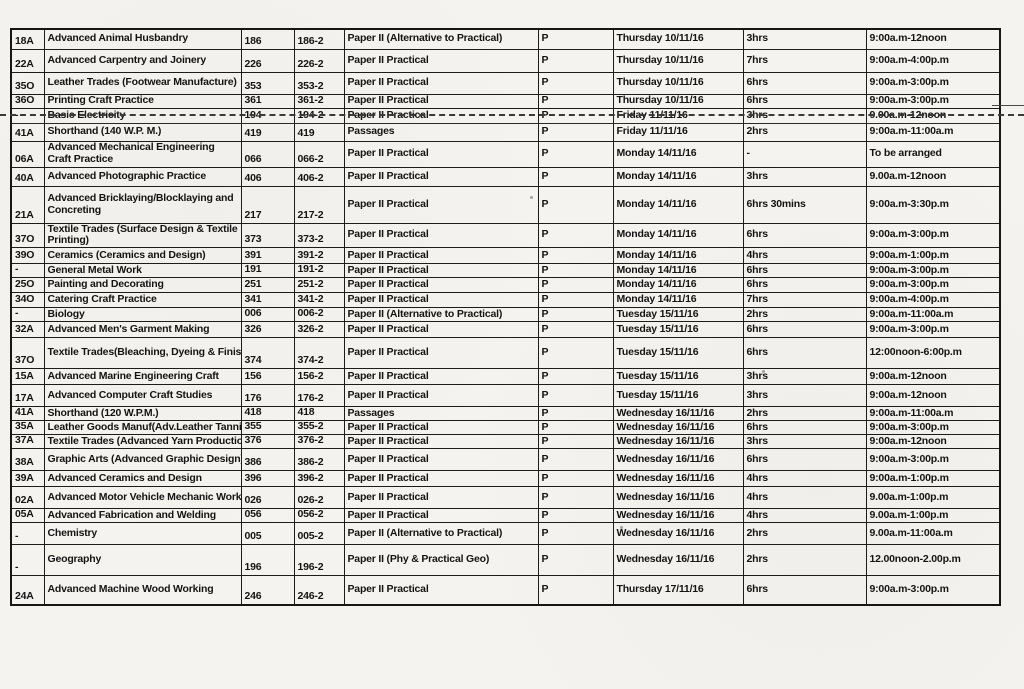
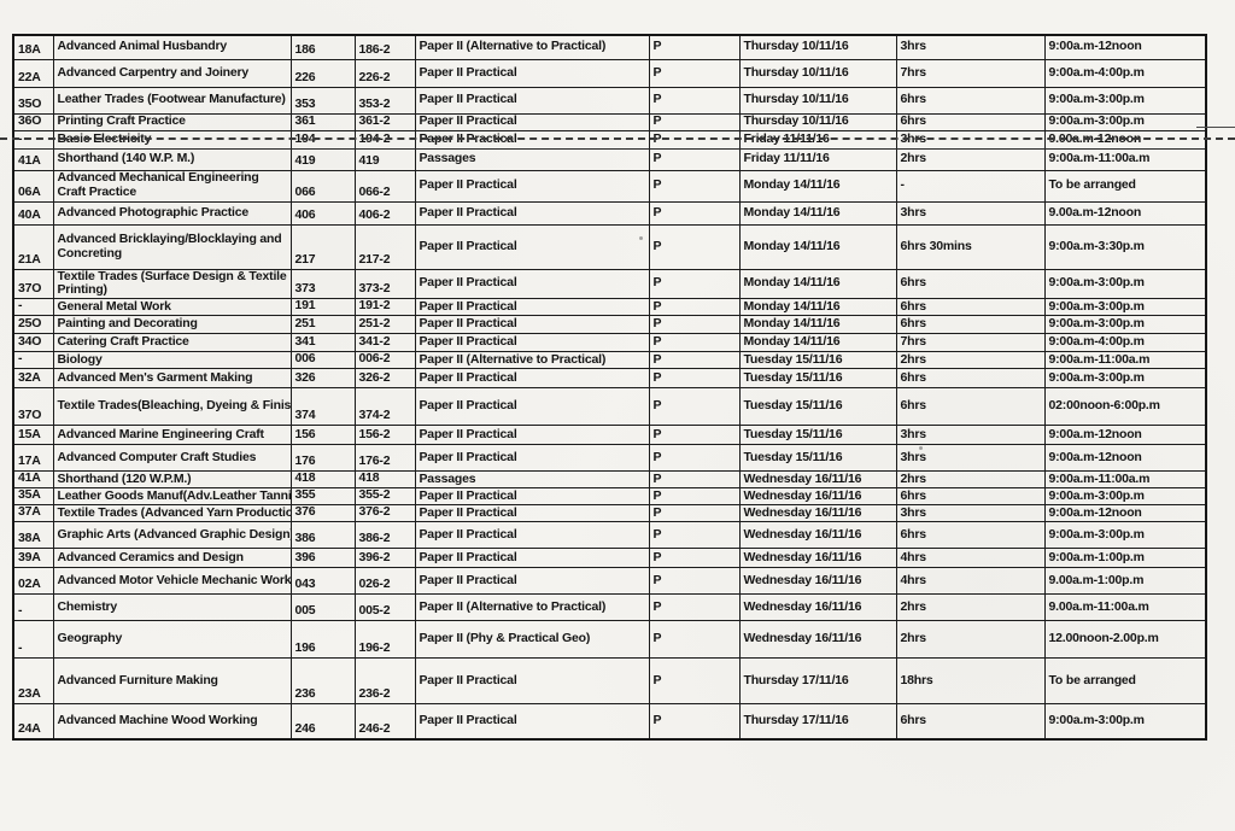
  18A	Advanced Animal Husbandry	186	186-2	Paper II (Alternative to Practical)	P	Thursday 10/11/16	3hrs	9:00a.m-12noon
  22A	Advanced Carpentry and Joinery	226	226-2	Paper II Practical	P	Thursday 10/11/16	7hrs	9:00a.m-4:00p.m
  35O	Leather Trades (Footwear Manufacture)	353	353-2	Paper II Practical	P	Thursday 10/11/16	6hrs	9:00a.m-3:00p.m
  36O	Printing Craft Practice	361	361-2	Paper II Practical	P	Thursday 10/11/16	6hrs	9:00a.m-3:00p.m
  -	Basic Electricity	194	194-2	Paper II Practical	P	Friday 11/11/16	3hrs	9.00a.m-12noon
  41A	Shorthand (140 W.P. M.)	419	419	Passages	P	Friday 11/11/16	2hrs	9:00a.m-11:00a.m
  06A	Advanced Mechanical Engineering Craft Practice	066	066-2	Paper II Practical	P	Monday 14/11/16	-	To be arranged
  40A	Advanced Photographic Practice	406	406-2	Paper II Practical	P	Monday 14/11/16	3hrs	9.00a.m-12noon
  21A	Advanced Bricklaying/Blocklaying and Concreting	217	217-2	Paper II Practical	P	Monday 14/11/16	6hrs 30mins	9:00a.m-3:30p.m
  37O	Textile Trades (Surface Design & Textile Printing)	373	373-2	Paper II Practical	P	Monday 14/11/16	6hrs	9:00a.m-3:00p.m
- 39O	Ceramics (Ceramics and Design)	391	391-2	Paper II Practical	P	Monday 14/11/16	4hrs	9:00a.m-1:00p.m
  -	General Metal Work	191	191-2	Paper II Practical	P	Monday 14/11/16	6hrs	9:00a.m-3:00p.m
  25O	Painting and Decorating	251	251-2	Paper II Practical	P	Monday 14/11/16	6hrs	9:00a.m-3:00p.m
  34O	Catering Craft Practice	341	341-2	Paper II Practical	P	Monday 14/11/16	7hrs	9:00a.m-4:00p.m
  -	Biology	006	006-2	Paper II (Alternative to Practical)	P	Tuesday 15/11/16	2hrs	9:00a.m-11:00a.m
  32A	Advanced Men's Garment Making	326	326-2	Paper II Practical	P	Tuesday 15/11/16	6hrs	9:00a.m-3:00p.m
- 37O	Textile Trades(Bleaching, Dyeing & Finis	374	374-2	Paper II Practical	P	Tuesday 15/11/16	6hrs	12:00noon-6:00p.m
+ 37O	Textile Trades(Bleaching, Dyeing & Finis	374	374-2	Paper II Practical	P	Tuesday 15/11/16	6hrs	02:00noon-6:00p.m
  15A	Advanced Marine Engineering Craft	156	156-2	Paper II Practical	P	Tuesday 15/11/16	3hrs	9:00a.m-12noon
  17A	Advanced Computer Craft Studies	176	176-2	Paper II Practical	P	Tuesday 15/11/16	3hrs	9:00a.m-12noon
  41A	Shorthand (120 W.P.M.)	418	418	Passages	P	Wednesday 16/11/16	2hrs	9:00a.m-11:00a.m
  35A	Leather Goods Manuf(Adv.Leather Tanni	355	355-2	Paper II Practical	P	Wednesday 16/11/16	6hrs	9:00a.m-3:00p.m
  37A	Textile Trades (Advanced Yarn Productio	376	376-2	Paper II Practical	P	Wednesday 16/11/16	3hrs	9:00a.m-12noon
  38A	Graphic Arts (Advanced Graphic Design	386	386-2	Paper II Practical	P	Wednesday 16/11/16	6hrs	9:00a.m-3:00p.m
  39A	Advanced Ceramics and Design	396	396-2	Paper II Practical	P	Wednesday 16/11/16	4hrs	9:00a.m-1:00p.m
- 02A	Advanced Motor Vehicle Mechanic Work	026	026-2	Paper II Practical	P	Wednesday 16/11/16	4hrs	9.00a.m-1:00p.m
+ 02A	Advanced Motor Vehicle Mechanic Work	043	026-2	Paper II Practical	P	Wednesday 16/11/16	4hrs	9.00a.m-1:00p.m
- 05A	Advanced Fabrication and Welding	056	056-2	Paper II Practical	P	Wednesday 16/11/16	4hrs	9.00a.m-1:00p.m
  -	Chemistry	005	005-2	Paper II (Alternative to Practical)	P	Wednesday 16/11/16	2hrs	9.00a.m-11:00a.m
  -	Geography	196	196-2	Paper II (Phy & Practical Geo)	P	Wednesday 16/11/16	2hrs	12.00noon-2.00p.m
+ 23A	Advanced Furniture Making	236	236-2	Paper II Practical	P	Thursday 17/11/16	18hrs	To be arranged
  24A	Advanced Machine Wood Working	246	246-2	Paper II Practical	P	Thursday 17/11/16	6hrs	9:00a.m-3:00p.m
